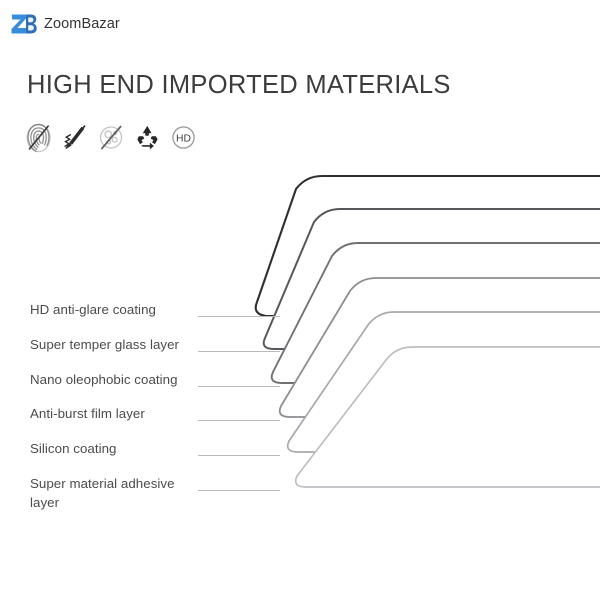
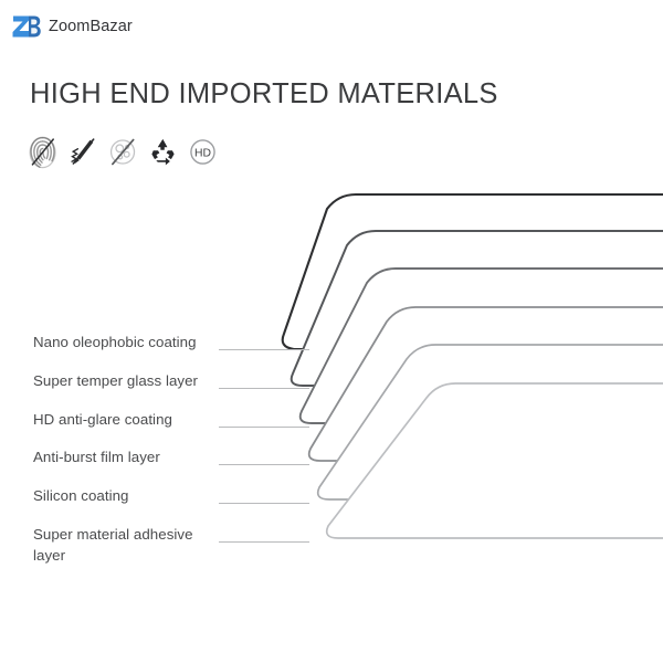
  ZoomBazar
  HIGH END IMPORTED MATERIALS
  HD
- HD anti-glare coating
+ Nano oleophobic coating
  Super temper glass layer
- Nano oleophobic coating
+ HD anti-glare coating
  Anti-burst film layer
  Silicon coating
  Super material adhesive
  layer
